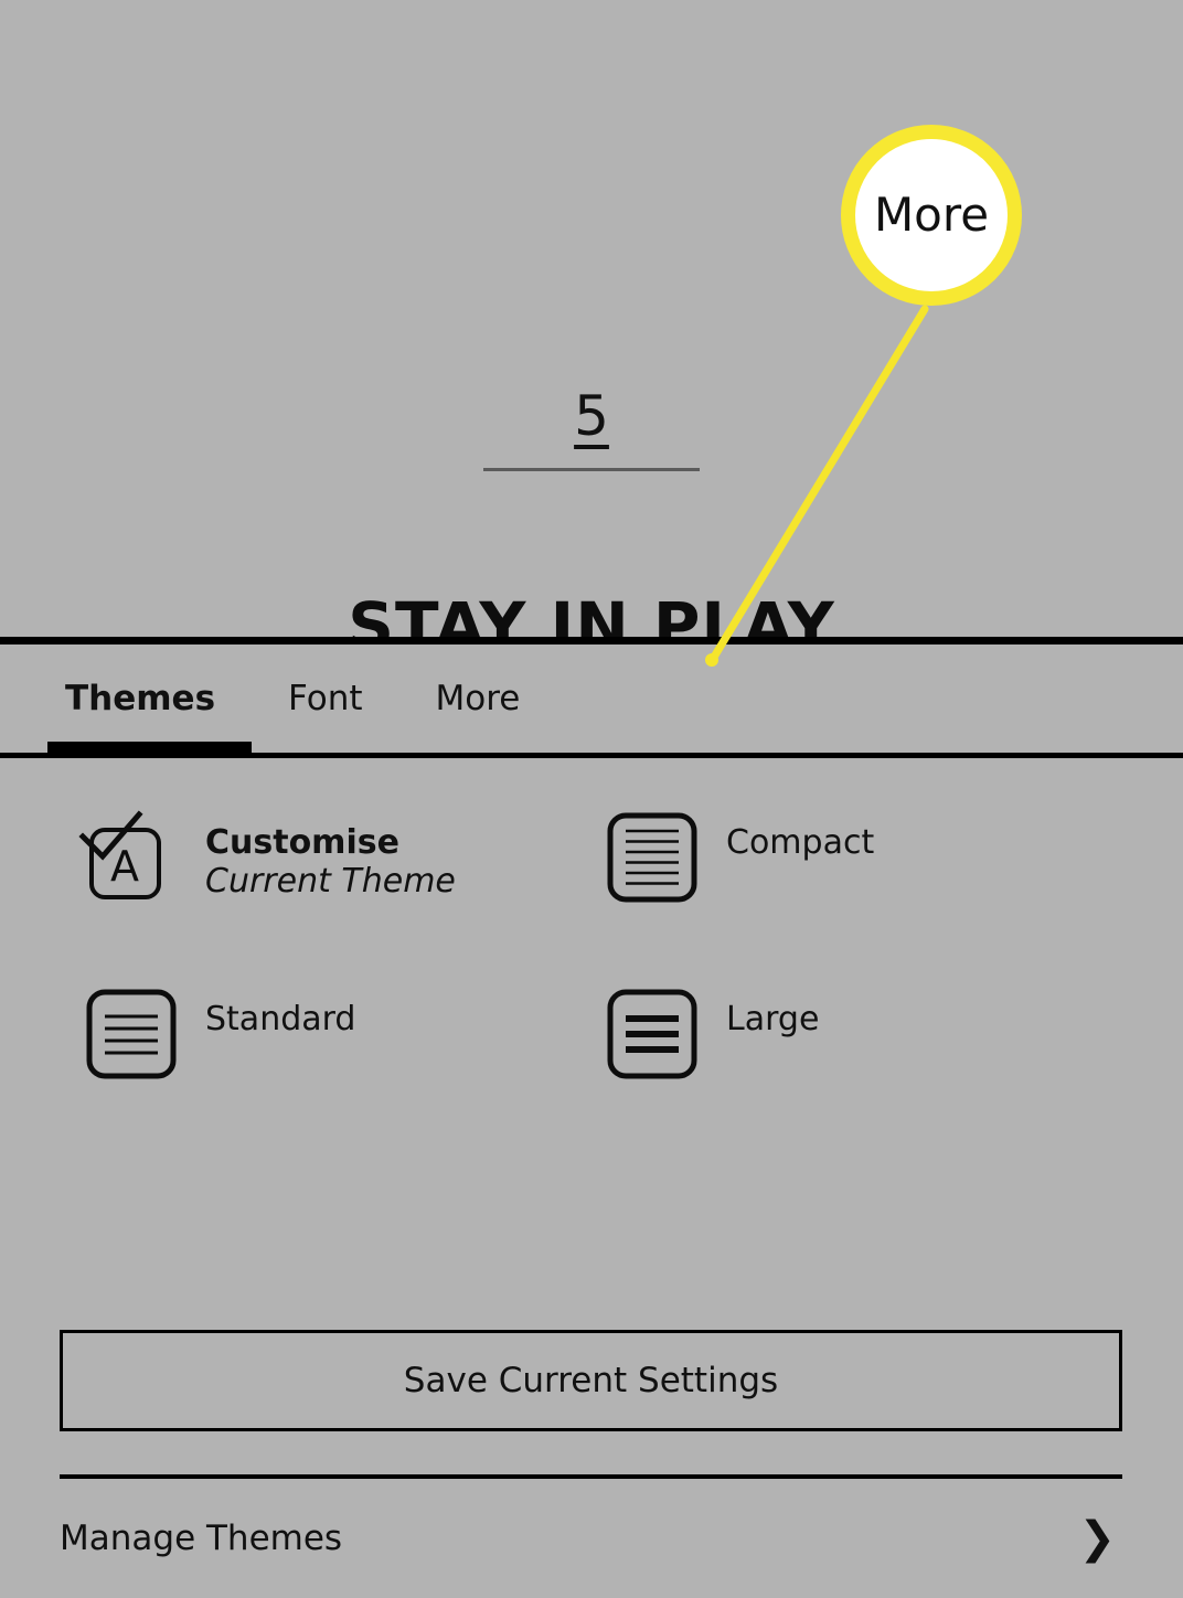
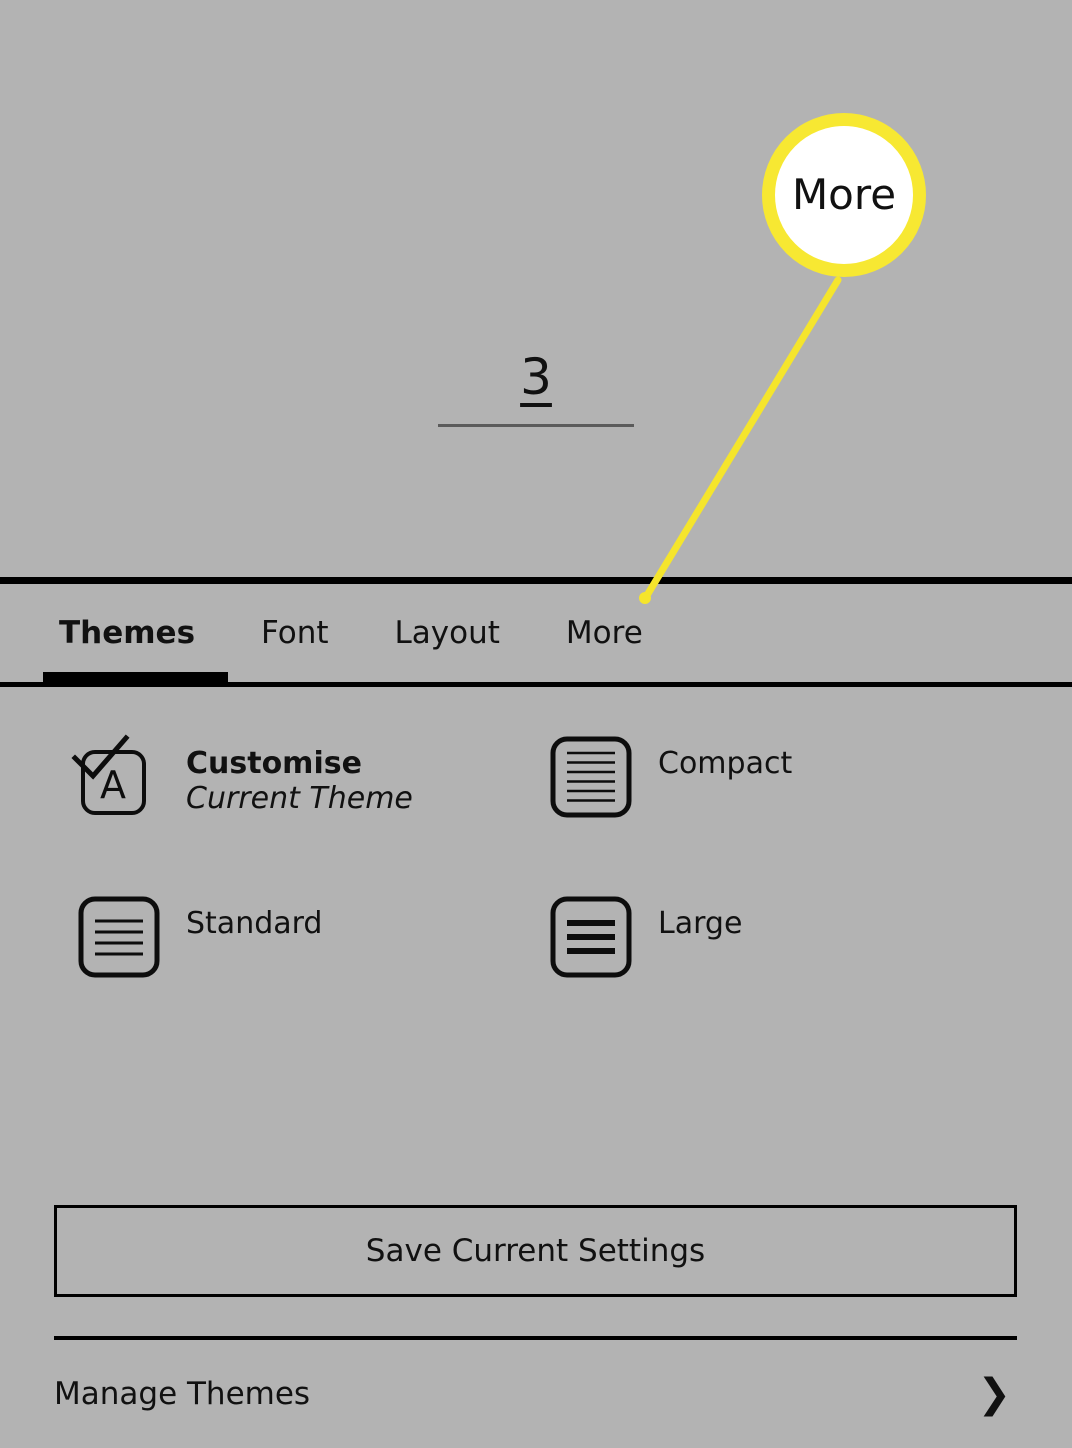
- 5
+ 3
- STAY IN PLAY
  Themes
  Font
+ Layout
  More
  A
  Customise
  Current Theme
  Compact
  Standard
  Large
  Save Current Settings
  Manage Themes
  ❯
  More
